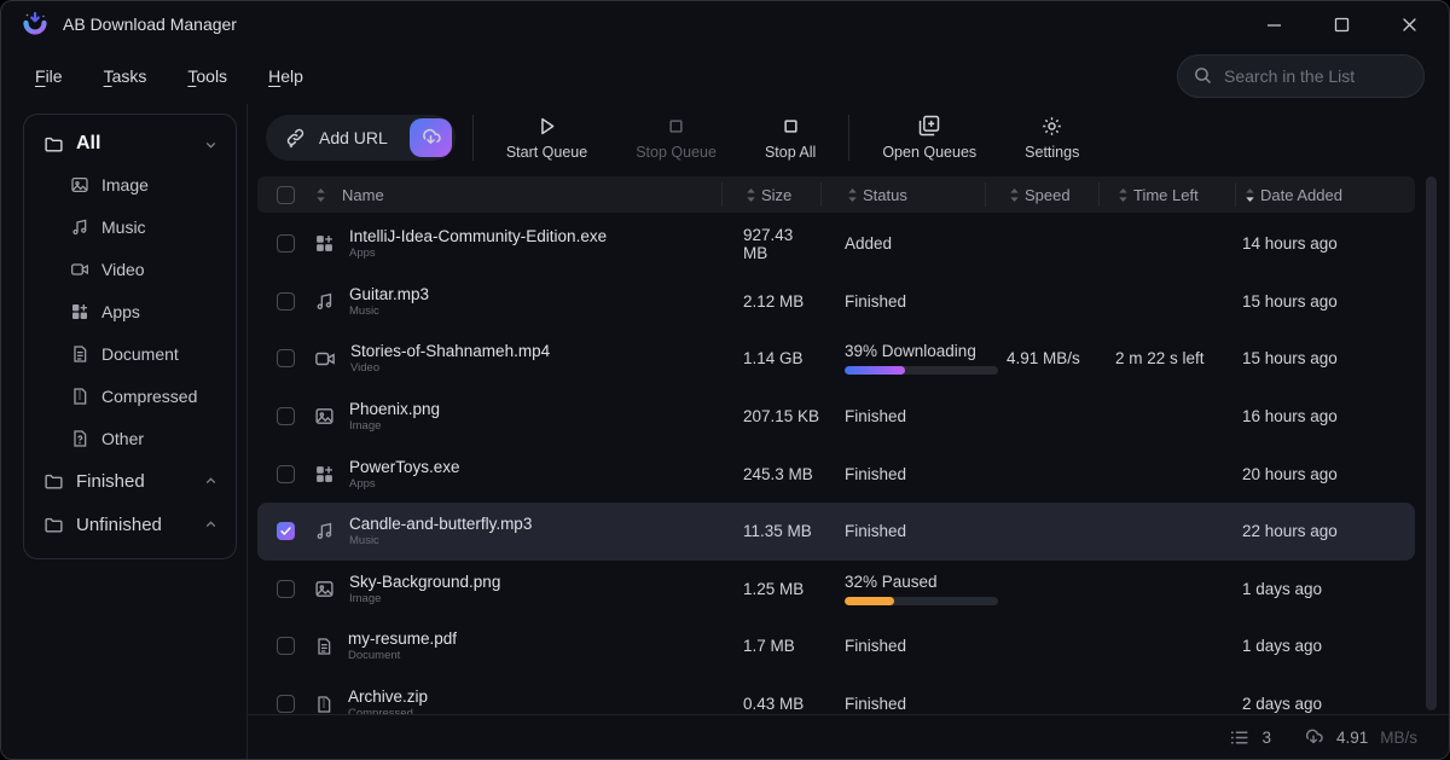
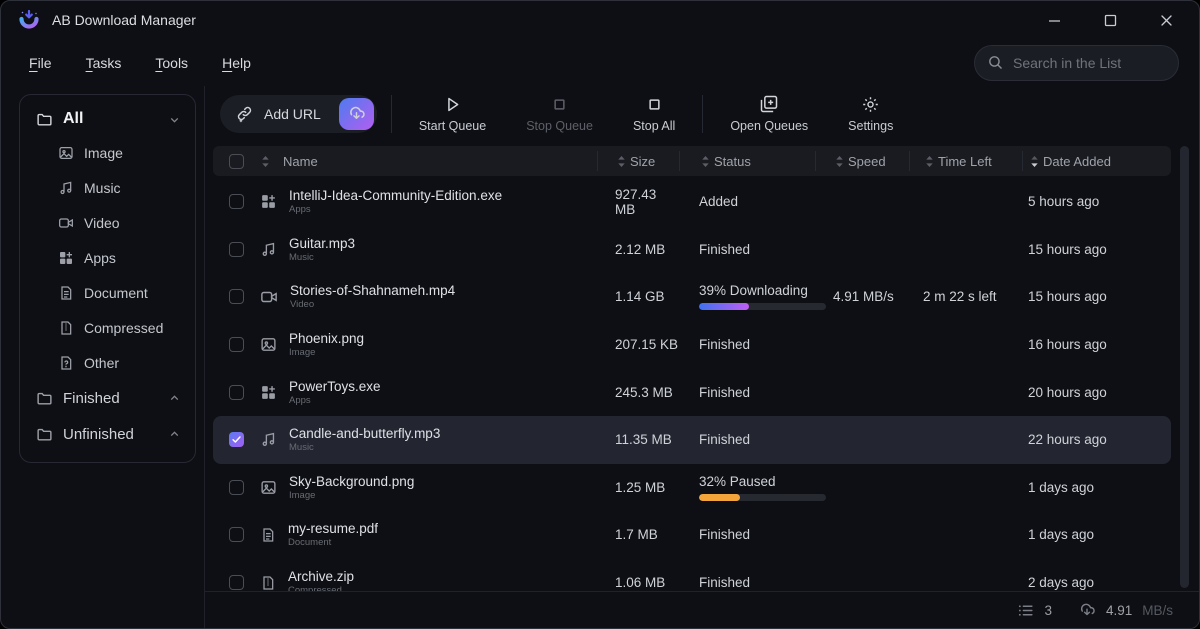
  AB Download Manager
  File
  Tasks
  Tools
  Help
  Search in the List
  All
  Image
  Music
  Video
  Apps
  Document
  Compressed
  Other
  Finished
  Unfinished
  Add URL
  Start Queue
  Stop Queue
  Stop All
  Open Queues
  Settings
  Name
  Size
  Status
  Speed
  Time Left
  Date Added
  IntelliJ-Idea-Community-Edition.exe
  Apps
  927.43 MB
  Added
- 14 hours ago
+ 5 hours ago
  Guitar.mp3
  Music
  2.12 MB
  Finished
  15 hours ago
  Stories-of-Shahnameh.mp4
  Video
  1.14 GB
  39% Downloading
  4.91 MB/s
  2 m 22 s left
  15 hours ago
  Phoenix.png
  Image
  207.15 KB
  Finished
  16 hours ago
  PowerToys.exe
  Apps
  245.3 MB
  Finished
  20 hours ago
  Candle-and-butterfly.mp3
  Music
  11.35 MB
  Finished
  22 hours ago
  Sky-Background.png
  Image
  1.25 MB
  32% Paused
  1 days ago
  my-resume.pdf
  Document
  1.7 MB
  Finished
  1 days ago
  Archive.zip
  Compressed
- 0.43 MB
+ 1.06 MB
  Finished
  2 days ago
  3
  4.91
  MB/s
